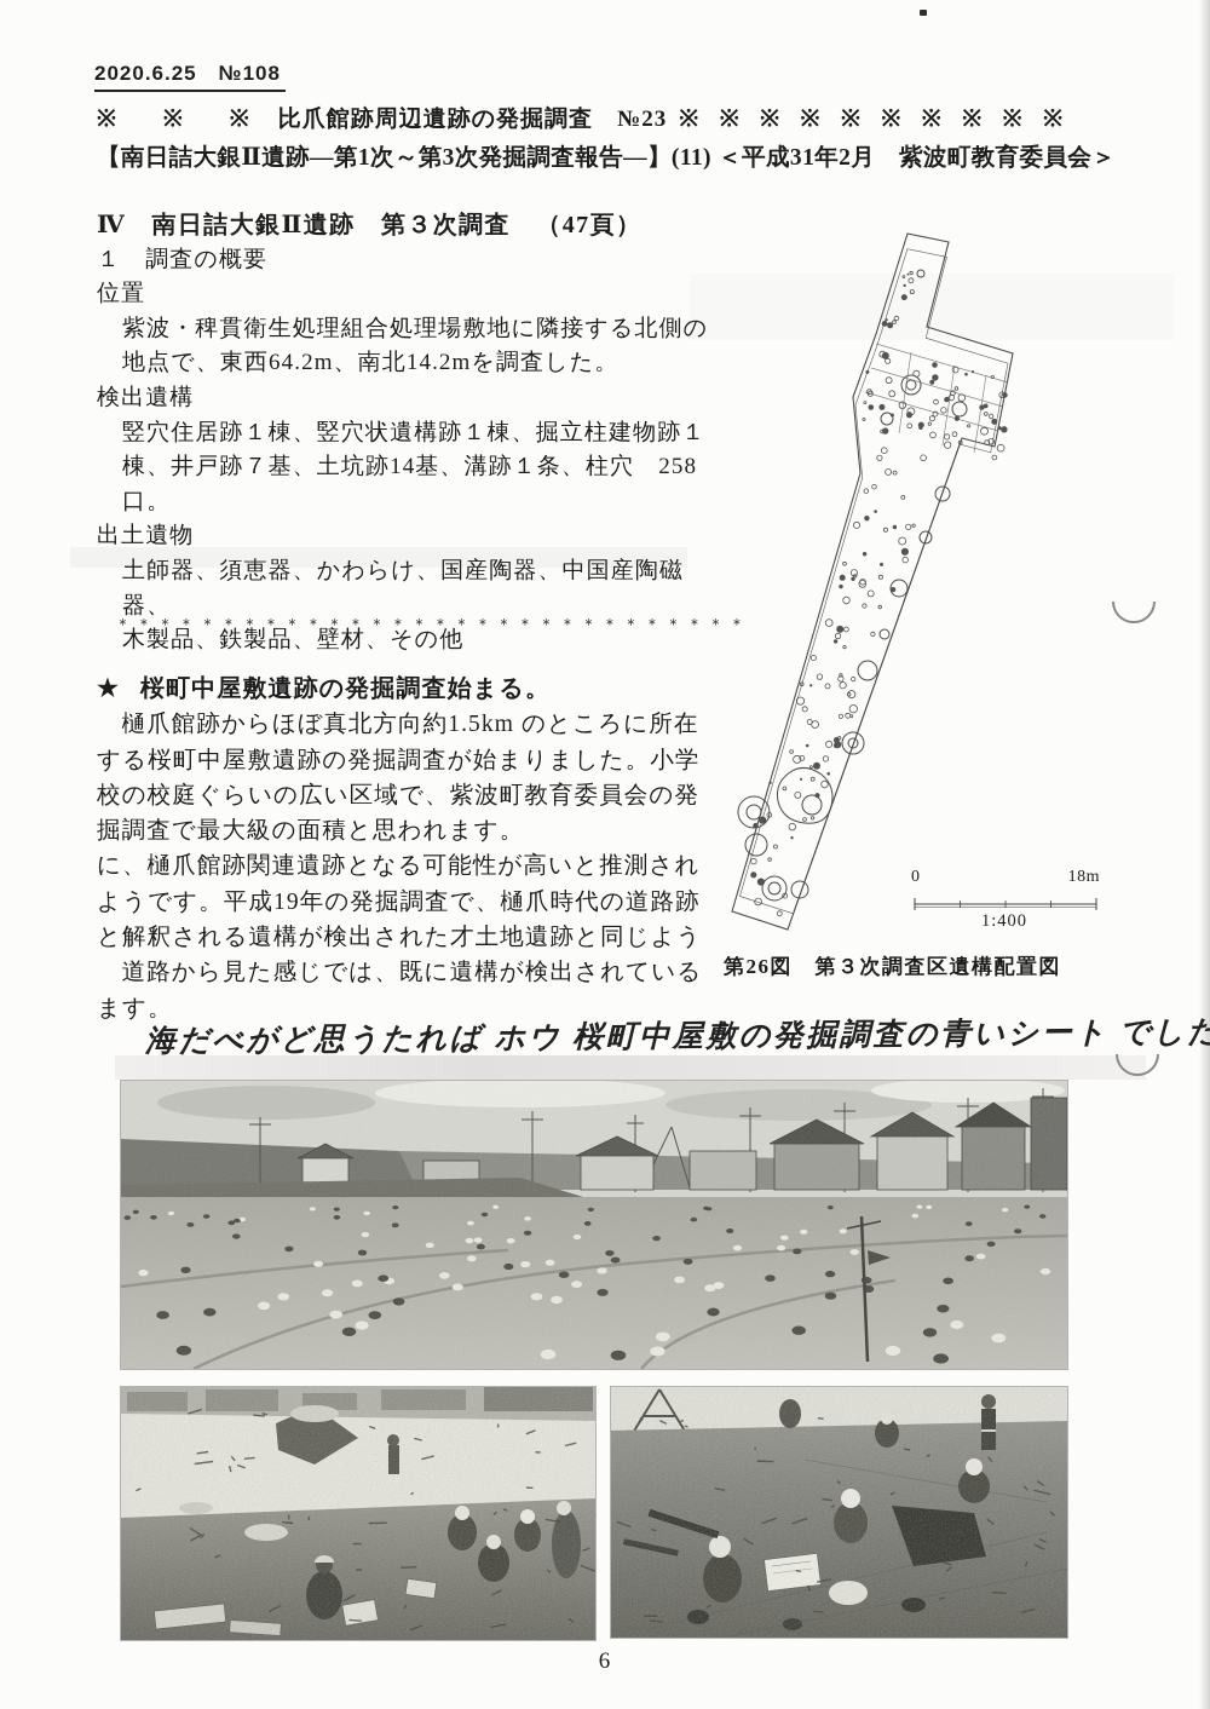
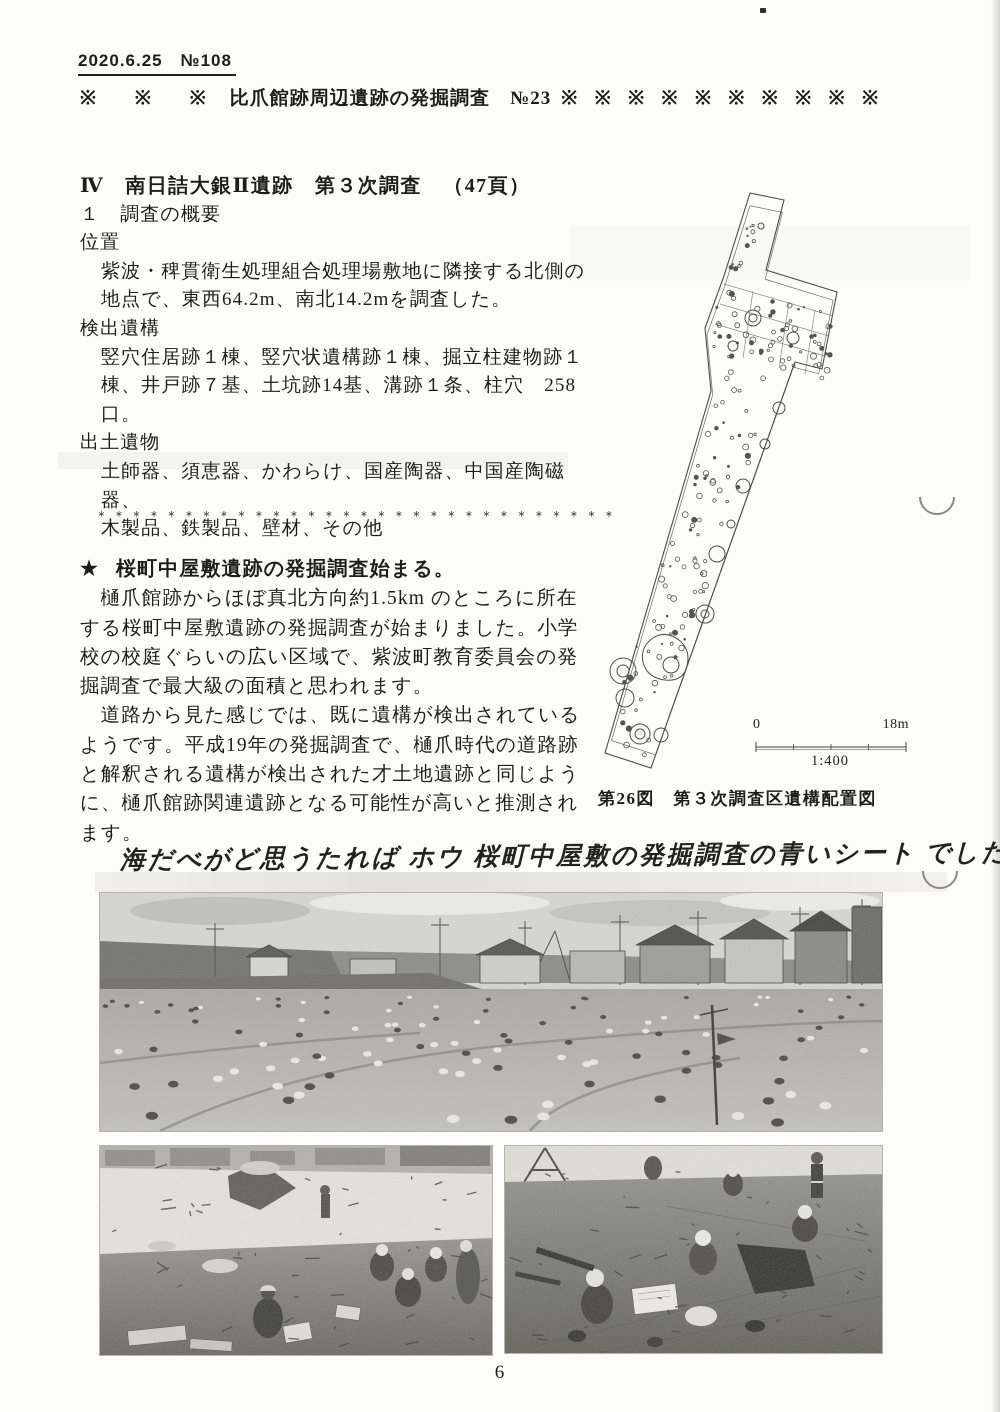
  2020.6.25 №108
  ※ ※ ※
  比爪館跡周辺遺跡の発掘調査 №23
  ※
  ※
  ※
  ※
  ※
  ※
  ※
  ※
  ※
  ※
- 【南日詰大銀Ⅱ遺跡―第1次～第3次発掘調査報告―】(11) ＜平成31年2月 紫波町教育委員会＞
  Ⅳ 南日詰大銀Ⅱ遺跡 第３次調査 （47頁）
  １ 調査の概要
  位置
  紫波・稗貫衛生処理組合処理場敷地に隣接する北側の
  地点で、東西64.2m、南北14.2mを調査した。
  検出遺構
  竪穴住居跡１棟、竪穴状遺構跡１棟、掘立柱建物跡１
  棟、井戸跡７基、土坑跡14基、溝跡１条、柱穴 258口。
  出土遺物
  土師器、須恵器、かわらけ、国産陶器、中国産陶磁器、
  木製品、鉄製品、壁材、その他
  ＊＊＊＊＊＊＊＊＊＊＊＊＊＊＊＊＊＊＊＊＊＊＊＊＊＊＊＊＊＊
  ★
  桜町中屋敷遺跡の発掘調査始まる。
  樋爪館跡からほぼ真北方向約1.5km のところに所在
  する桜町中屋敷遺跡の発掘調査が始まりました。小学
  校の校庭ぐらいの広い区域で、紫波町教育委員会の発
  掘調査で最大級の面積と思われます。
- に、樋爪館跡関連遺跡となる可能性が高いと推測され
+ 道路から見た感じでは、既に遺構が検出されている
  ようです。平成19年の発掘調査で、樋爪時代の道路跡
  と解釈される遺構が検出された才土地遺跡と同じよう
- 道路から見た感じでは、既に遺構が検出されている
+ に、樋爪館跡関連遺跡となる可能性が高いと推測され
  ます。
  0
  18m
  1:400
  第26図 第３次調査区遺構配置図
  海だべがど思うたれば ホウ 桜町中屋敷の発掘調査の青いシート でした
  6
